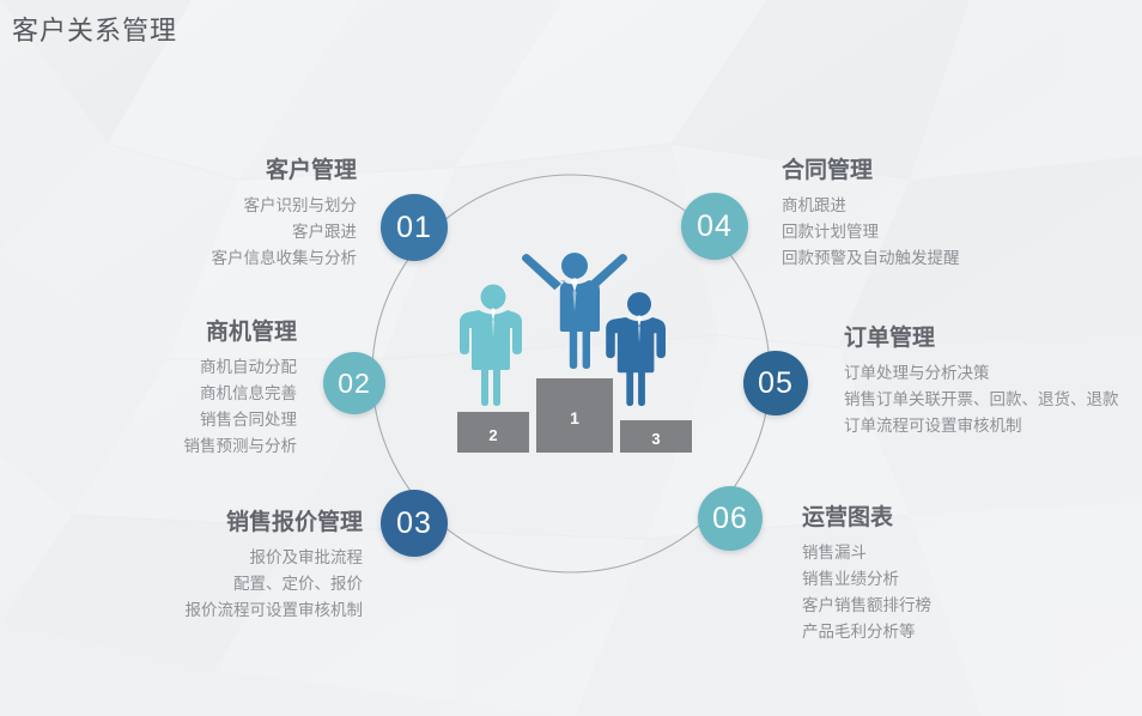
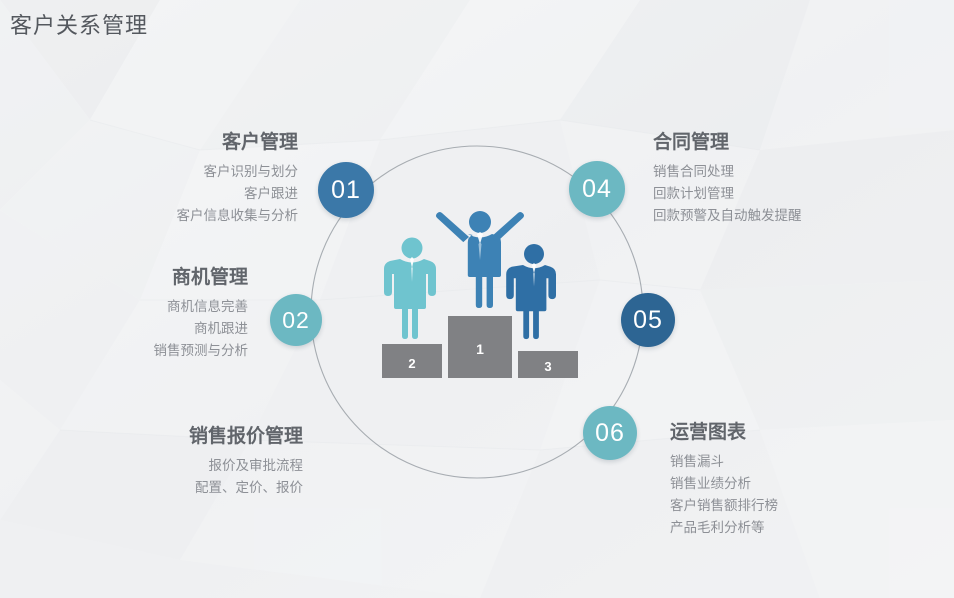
  客户关系管理
  01
  02
- 03
  04
  05
  06
  客户管理
  客户识别与划分
  客户跟进
  客户信息收集与分析
  商机管理
- 商机自动分配
  商机信息完善
- 销售合同处理
+ 商机跟进
  销售预测与分析
  销售报价管理
  报价及审批流程
  配置、定价、报价
- 报价流程可设置审核机制
  合同管理
- 商机跟进
+ 销售合同处理
  回款计划管理
  回款预警及自动触发提醒
- 订单管理
- 订单处理与分析决策
- 销售订单关联开票、回款、退货、退款
- 订单流程可设置审核机制
  运营图表
  销售漏斗
  销售业绩分析
  客户销售额排行榜
  产品毛利分析等
  2
  1
  3
